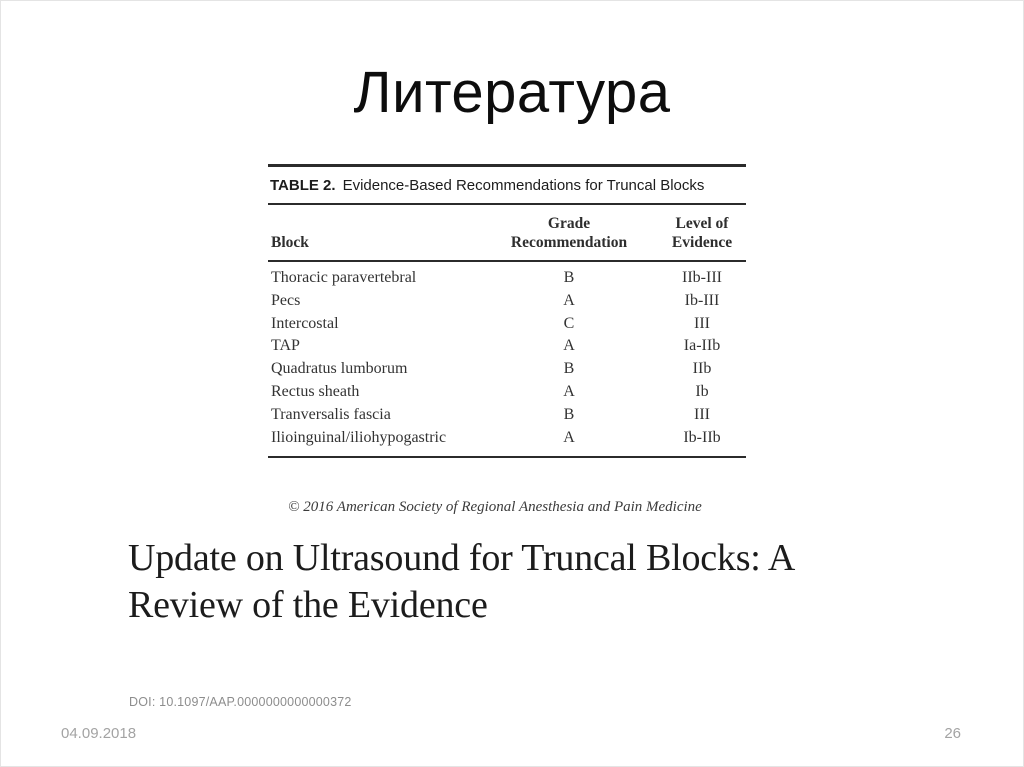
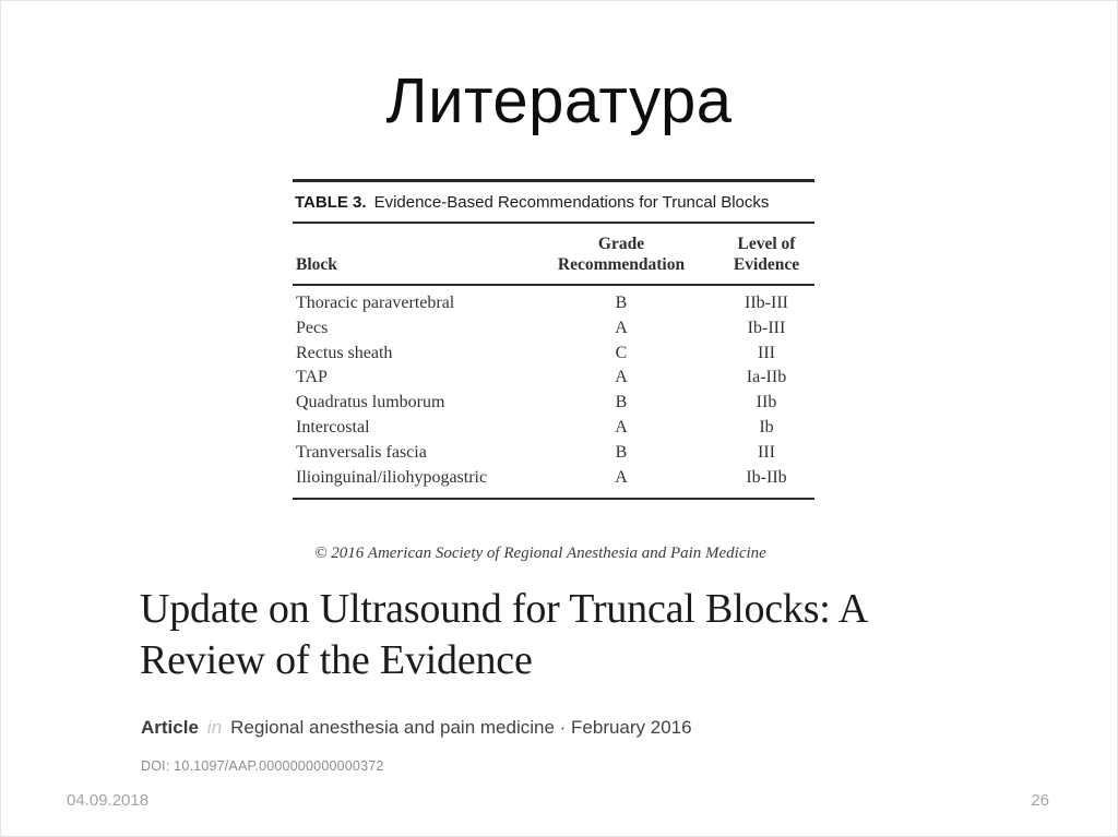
  Литература
- TABLE 2. Evidence-Based Recommendations for Truncal Blocks
+ TABLE 3. Evidence-Based Recommendations for Truncal Blocks
  Block
  Grade
  Recommendation
  Level of
  Evidence
  Thoracic paravertebral
  B
  IIb-III
  Pecs
  A
  Ib-III
- Intercostal
+ Rectus sheath
  C
  III
  TAP
  A
  Ia-IIb
  Quadratus lumborum
  B
  IIb
- Rectus sheath
+ Intercostal
  A
  Ib
  Tranversalis fascia
  B
  III
  Ilioinguinal/iliohypogastric
  A
  Ib-IIb
  © 2016 American Society of Regional Anesthesia and Pain Medicine
  Update on Ultrasound for Truncal Blocks: A
  Review of the Evidence
+ Article in Regional anesthesia and pain medicine · February 2016
  DOI: 10.1097/AAP.0000000000000372
  04.09.2018
  26
